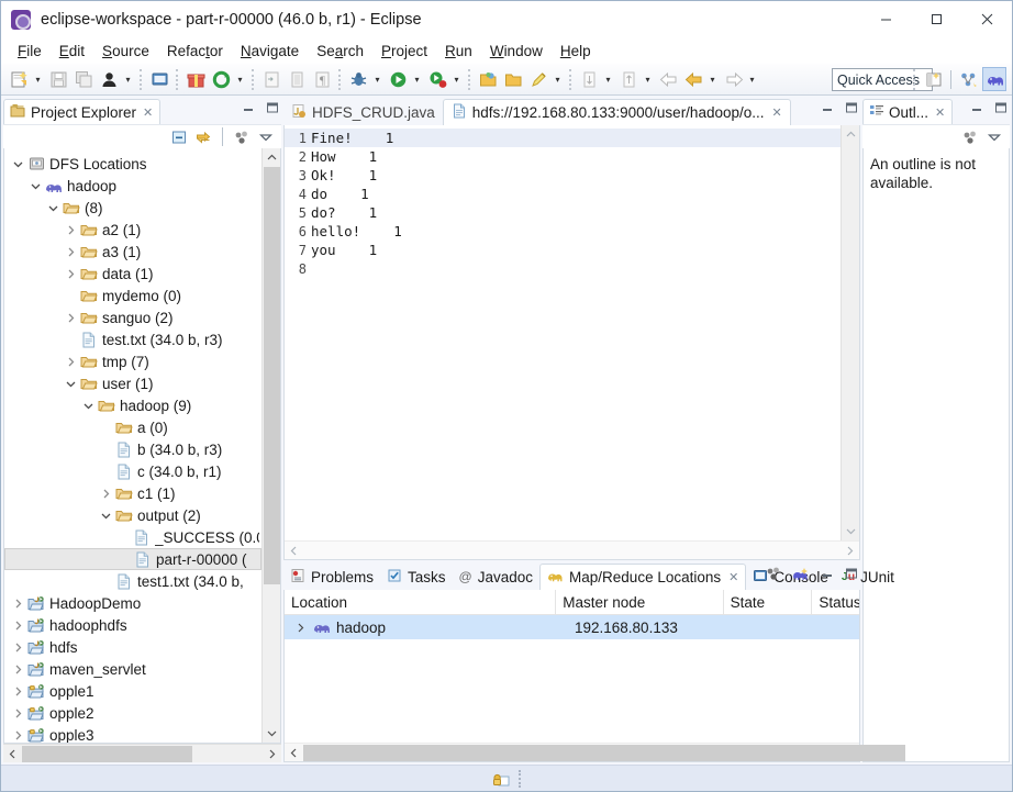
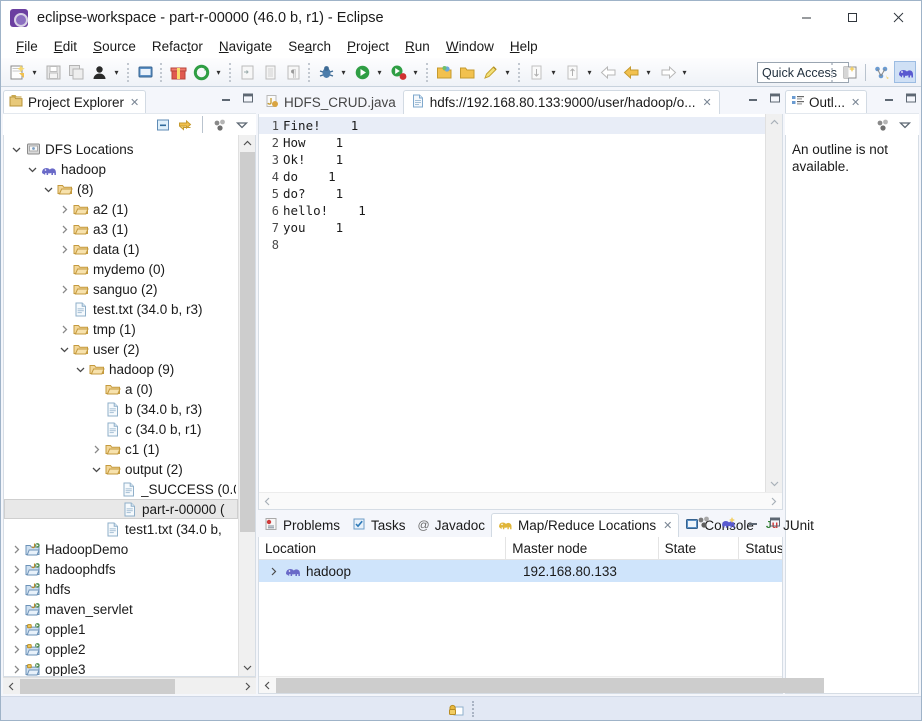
  eclipse-workspace - part-r-00000 (46.0 b, r1) - Eclipse
  File
  Edit
  Source
  Refactor
  Navigate
  Search
  Project
  Run
  Window
  Help
  ▾
  ▾
  ▾
  ¶
  ▾
  ▾
  ▾
  ▾
  ▾
  ▾
  ▾
  ▾
  Quick Access
  Project Explorer
  ✕
  DFS Locations
  hadoop
  (8)
  a2 (1)
  a3 (1)
  data (1)
  mydemo (0)
  sanguo (2)
  test.txt (34.0 b, r3)
- tmp (7)
+ tmp (1)
- user (1)
+ user (2)
  hadoop (9)
  a (0)
  b (34.0 b, r3)
  c (34.0 b, r1)
  c1 (1)
  output (2)
  _SUCCESS (0.
  part-r-00000 (
  test1.txt (34.0 b,
  HadoopDemo
  hadoophdfs
  hdfs
  maven_servlet
  opple1
  opple2
  opple3
  HDFS_CRUD.java
  hdfs://192.168.80.133:9000/user/hadoop/o...
  ✕
  1
  Fine! 1
  2
  How 1
  3
  Ok! 1
  4
  do 1
  5
  do? 1
  6
  hello! 1
  7
  you 1
  8
  Problems
  Tasks
  @
  Javadoc
  Map/Reduce Locations
  ✕
  Ju
  JUnit
  Location
  Master node
  State
  Status
  hadoop
  192.168.80.133
  Outl...
  ✕
  An outline is not available.
